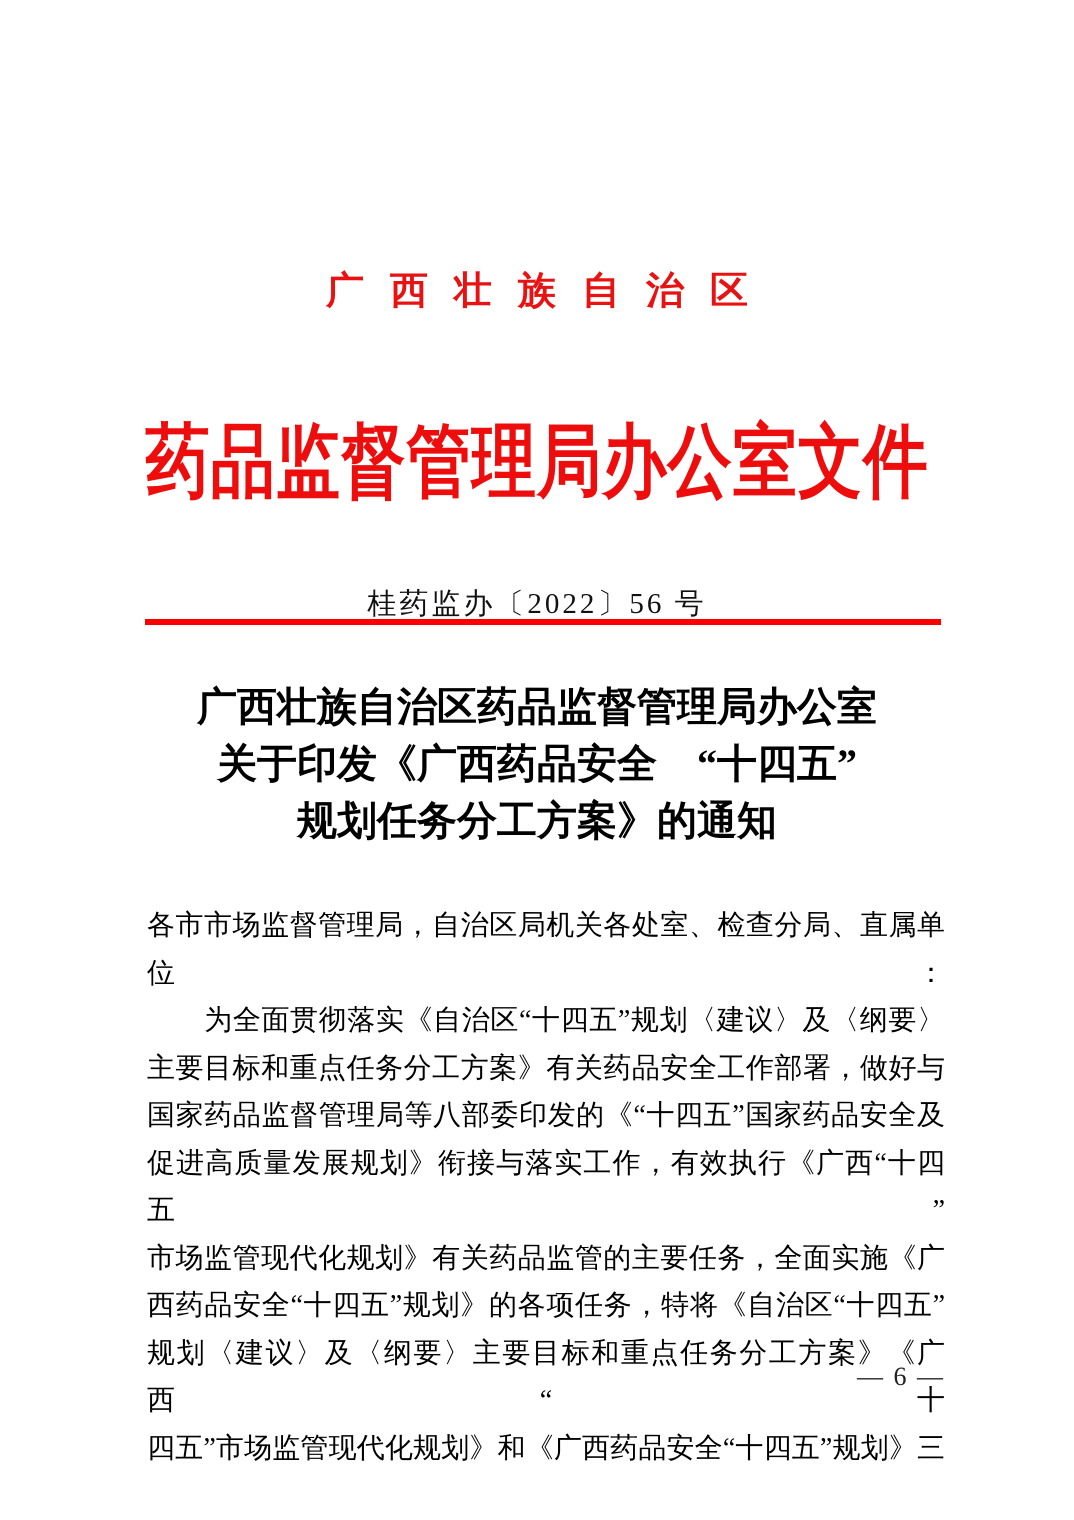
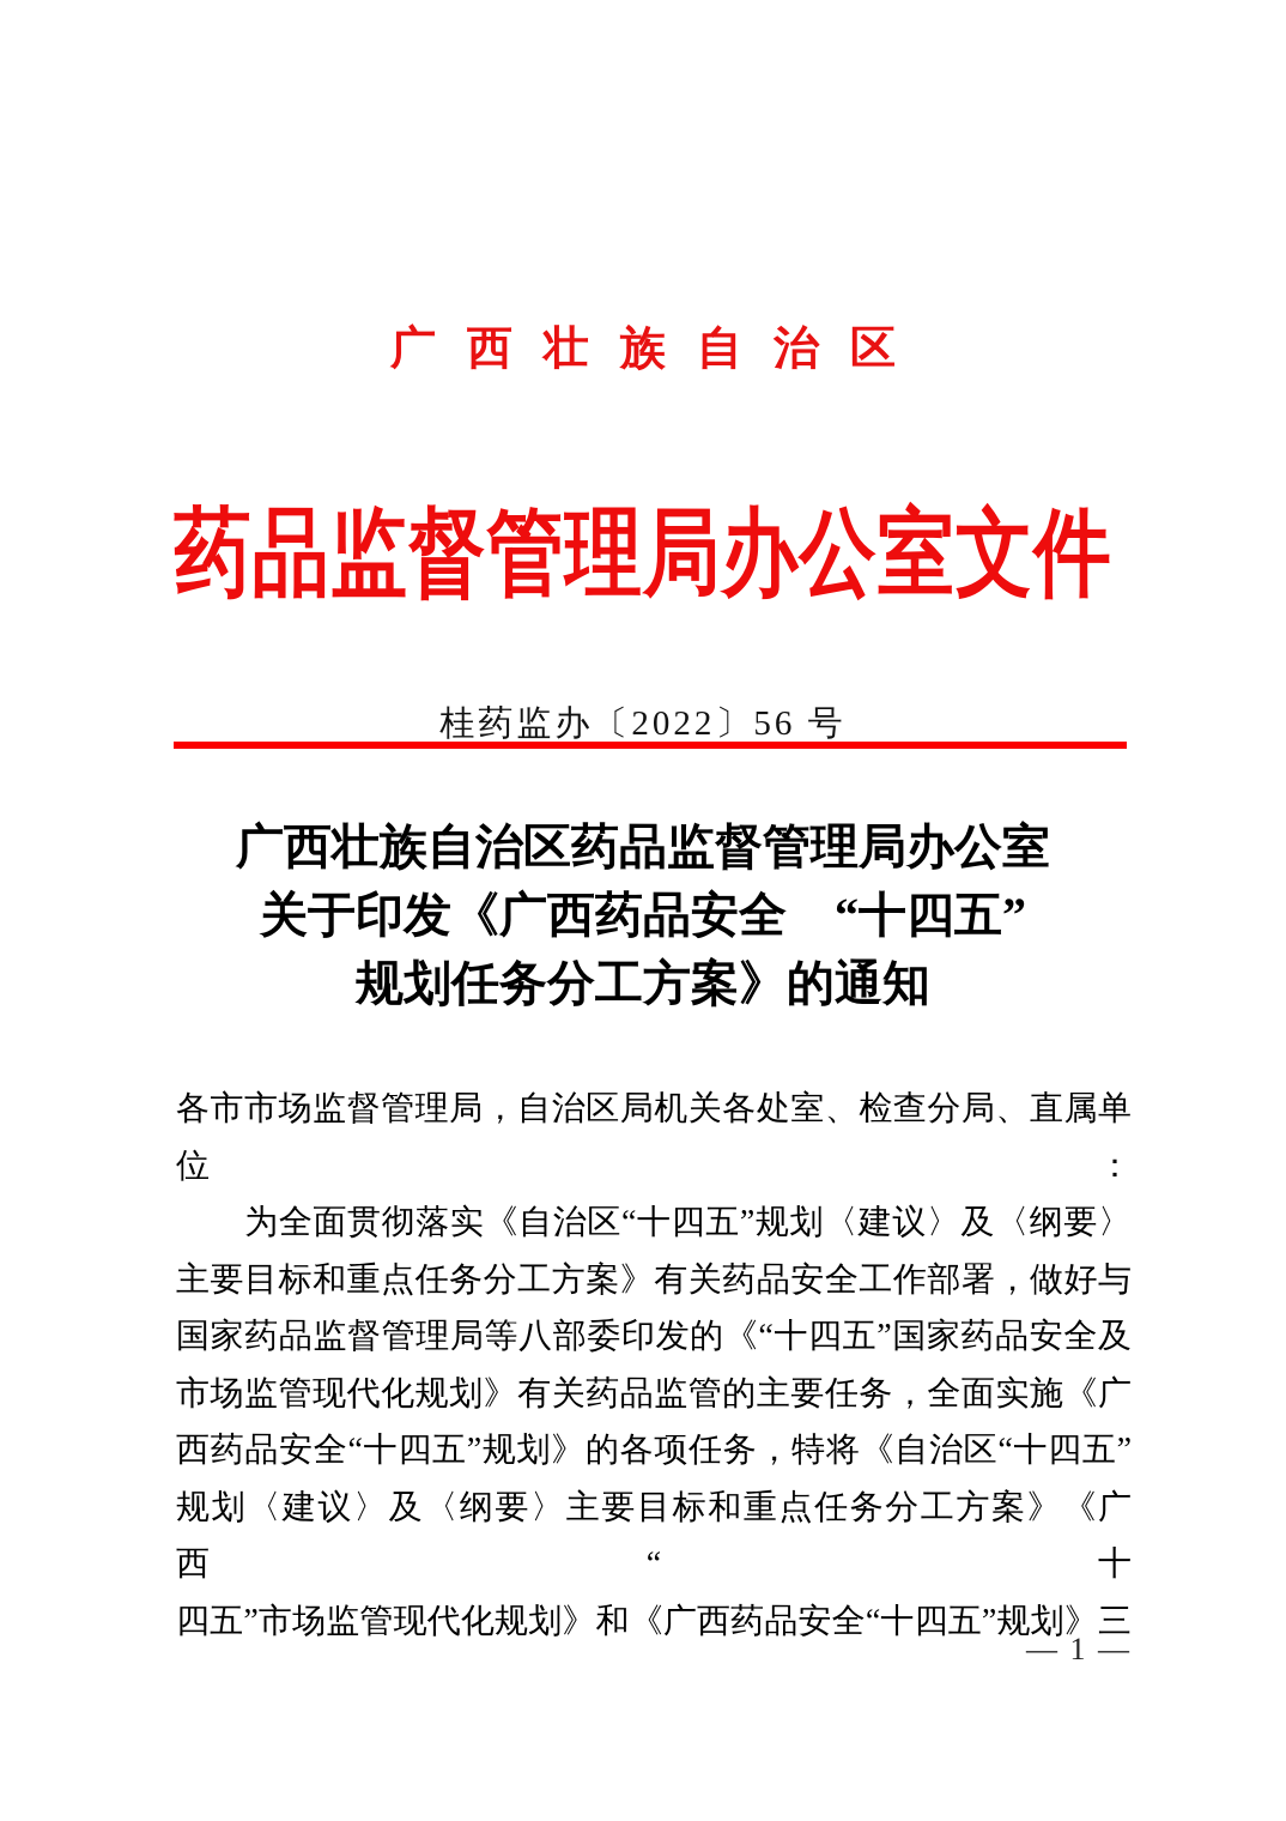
  广西壮族自治区
  药品监督管理局办公室文件
  桂药监办〔2022〕56 号
  广西壮族自治区药品监督管理局办公室
  关于印发《广西药品安全 “十四五”
  规划任务分工方案》的通知
  各市市场监督管理局，自治区局机关各处室、检查分局、直属单位：
  为全面贯彻落实《自治区“十四五”规划〈建议〉及〈纲要〉
  主要目标和重点任务分工方案》有关药品安全工作部署，做好与
  国家药品监督管理局等八部委印发的《“十四五”国家药品安全及
- 促进高质量发展规划》衔接与落实工作，有效执行《广西“十四五”
  市场监管现代化规划》有关药品监管的主要任务，全面实施《广
  西药品安全“十四五”规划》的各项任务，特将《自治区“十四五”
  规划〈建议〉及〈纲要〉主要目标和重点任务分工方案》《广西“十
  四五”市场监管现代化规划》和《广西药品安全“十四五”规划》三
- — 6 —
+ — 1 —
